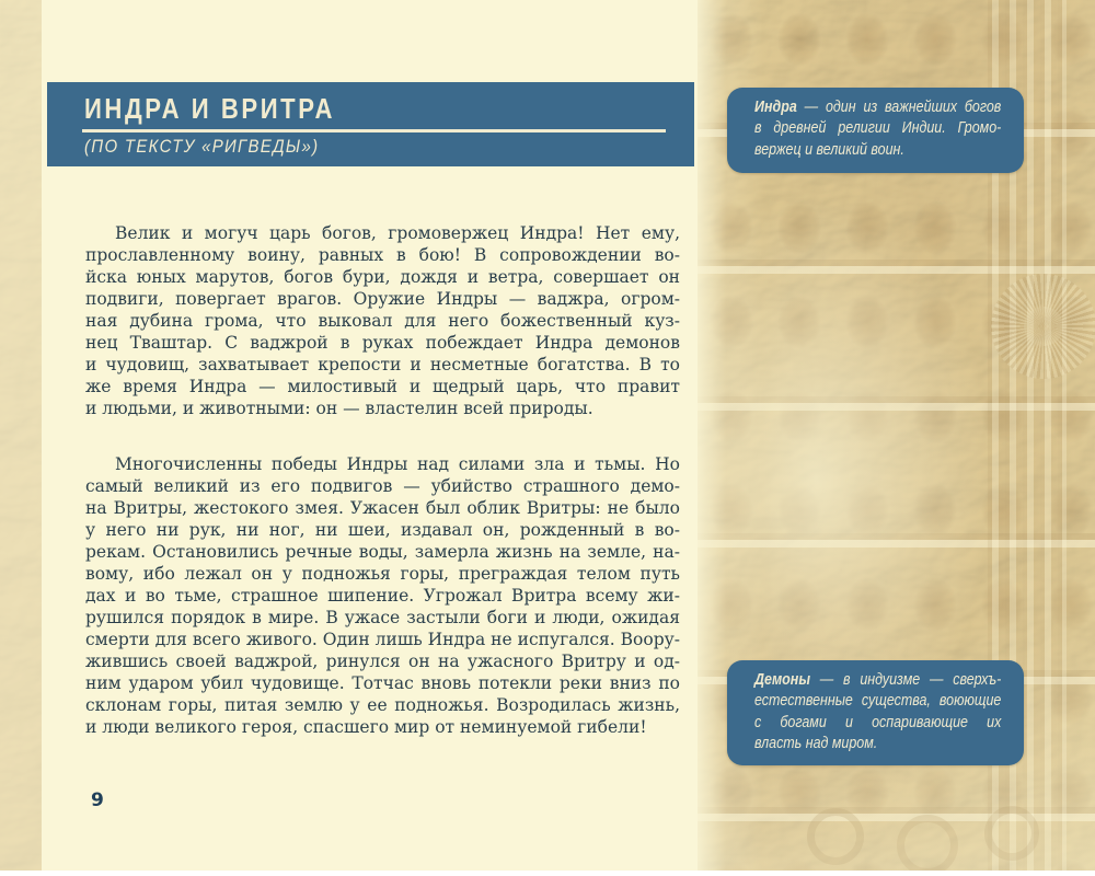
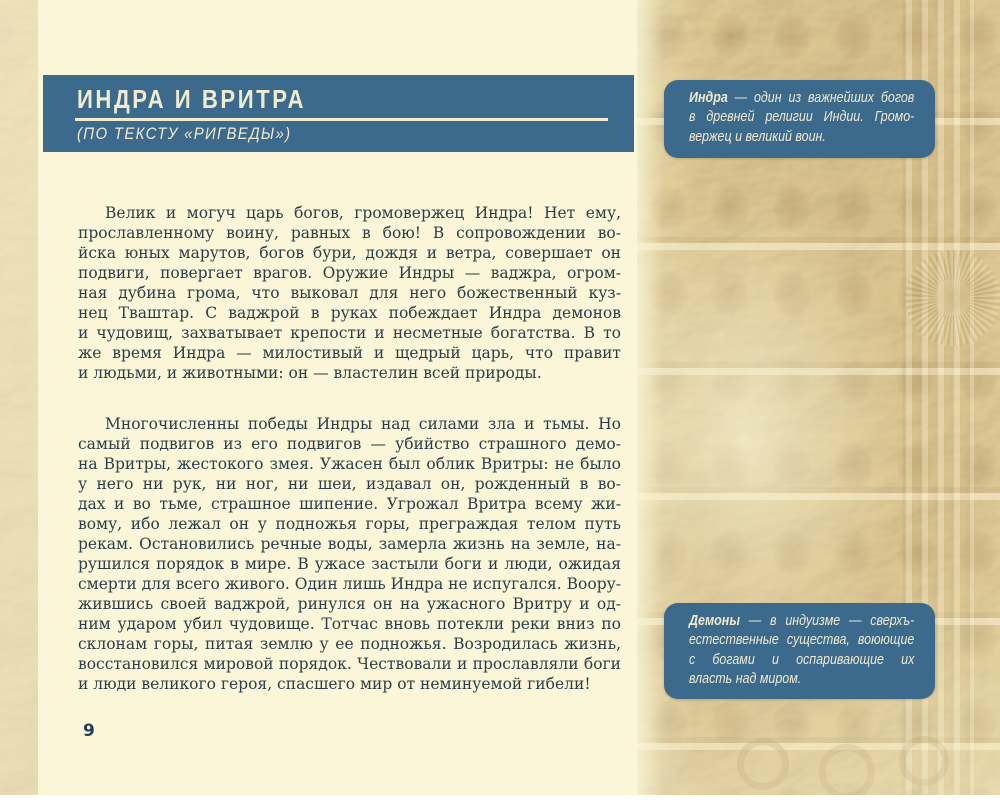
  ИНДРА И ВРИТРА
  (ПО ТЕКСТУ «РИГВЕДЫ»)
  Велик и могуч царь богов, громовержец Индра! Нет ему,
  прославленному воину, равных в бою! В сопровождении во-
  йска юных марутов, богов бури, дождя и ветра, совершает он
  подвиги, повергает врагов. Оружие Индры — ваджра, огром-
  ная дубина грома, что выковал для него божественный куз-
  нец Тваштар. С ваджрой в руках побеждает Индра демонов
  и чудовищ, захватывает крепости и несметные богатства. В то
  же время Индра — милостивый и щедрый царь, что правит
  и людьми, и животными: он — властелин всей природы.
  Многочисленны победы Индры над силами зла и тьмы. Но
- самый великий из его подвигов — убийство страшного демо-
+ самый подвигов из его подвигов — убийство страшного демо-
  на Вритры, жестокого змея. Ужасен был облик Вритры: не было
  у него ни рук, ни ног, ни шеи, издавал он, рожденный в во-
- рекам. Остановились речные воды, замерла жизнь на земле, на-
+ дах и во тьме, страшное шипение. Угрожал Вритра всему жи-
  вому, ибо лежал он у подножья горы, преграждая телом путь
- дах и во тьме, страшное шипение. Угрожал Вритра всему жи-
+ рекам. Остановились речные воды, замерла жизнь на земле, на-
  рушился порядок в мире. В ужасе застыли боги и люди, ожидая
  смерти для всего живого. Один лишь Индра не испугался. Воору-
  жившись своей ваджрой, ринулся он на ужасного Вритру и од-
  ним ударом убил чудовище. Тотчас вновь потекли реки вниз по
  склонам горы, питая землю у ее подножья. Возродилась жизнь,
+ восстановился мировой порядок. Чествовали и прославляли боги
  и люди великого героя, спасшего мир от неминуемой гибели!
  Индра — один из важнейших богов
  в древней религии Индии. Громо-
  вержец и великий воин.
  Демоны — в индуизме — сверхъ-
  естественные существа, воюющие
  с богами и оспаривающие их
  власть над миром.
  9
